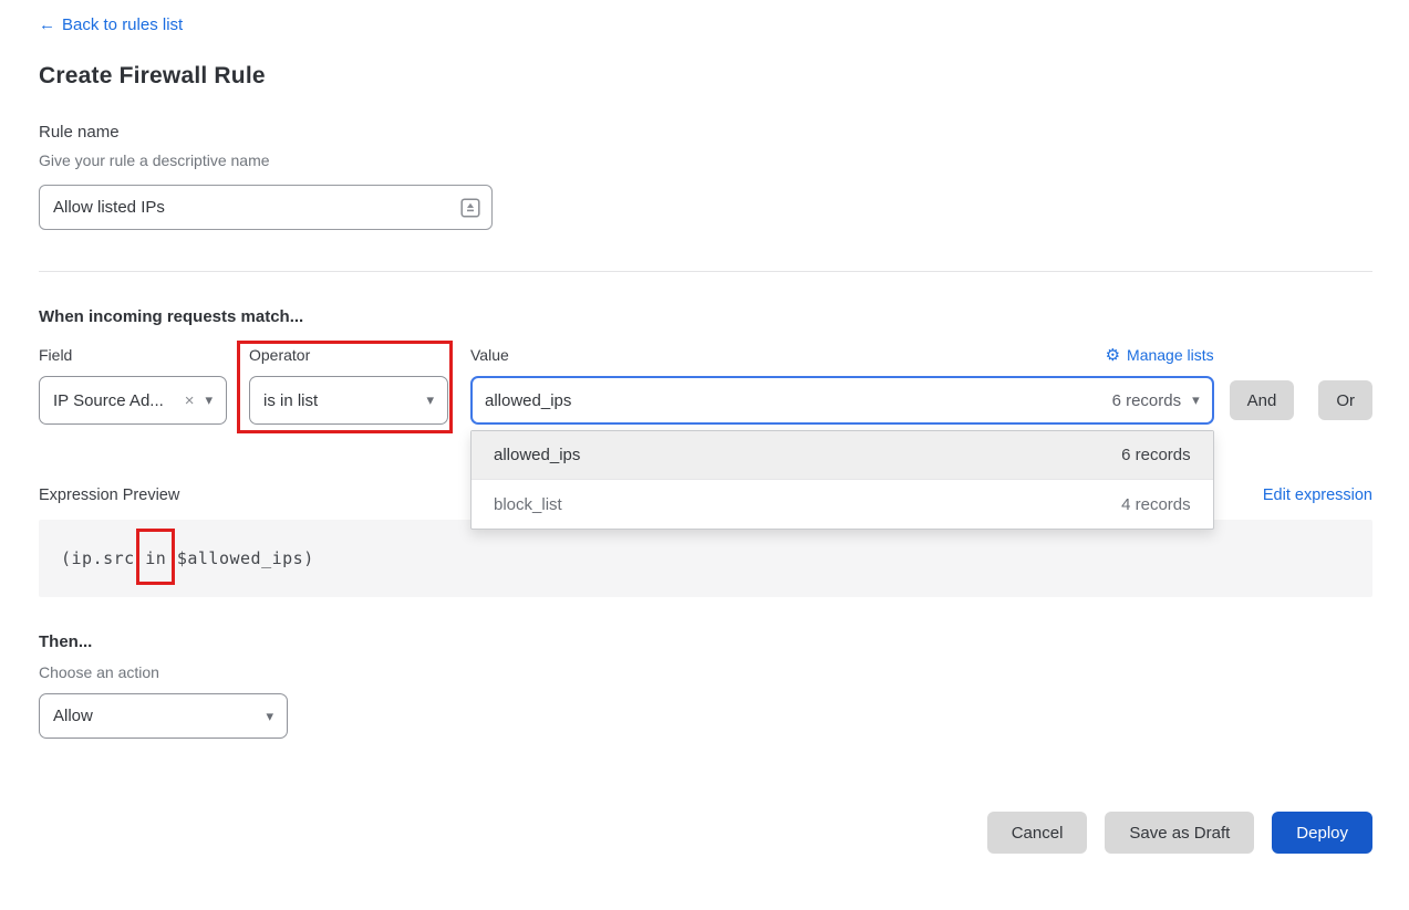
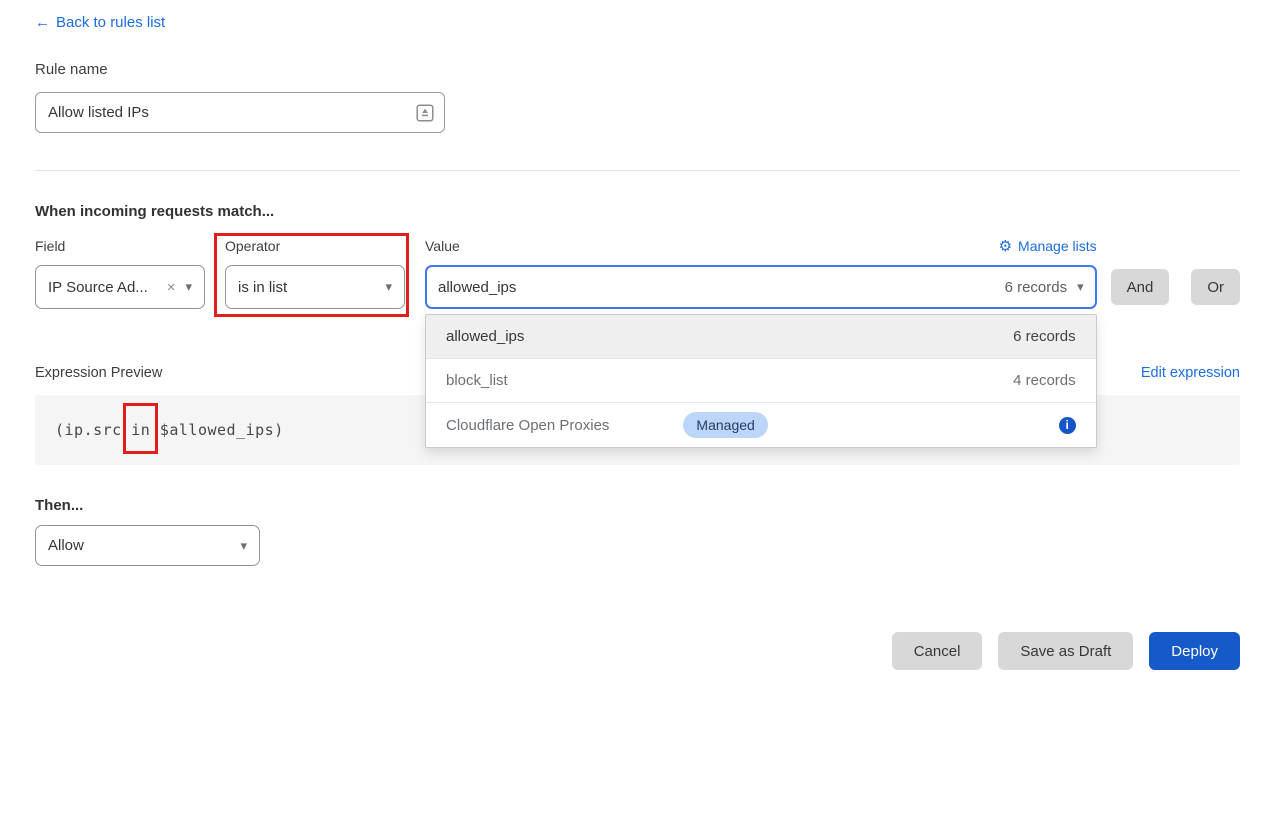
  ←
  Back to rules list
- Create Firewall Rule
  Rule name
- Give your rule a descriptive name
  Allow listed IPs
  When incoming requests match...
  Field
  IP Source Ad...
  ×
  ▾
  Operator
  is in list
  ▾
  Value
  ⚙
  Manage lists
  allowed_ips
  6 records
  ▾
  allowed_ips
  6 records
  block_list
  4 records
+ Cloudflare Open Proxies
+ Managed
+ i
  And
  Or
  Expression Preview
  Edit expression
  (ip.src in $allowed_ips)
  Then...
- Choose an action
  Allow
  ▾
  Cancel
  Save as Draft
  Deploy
